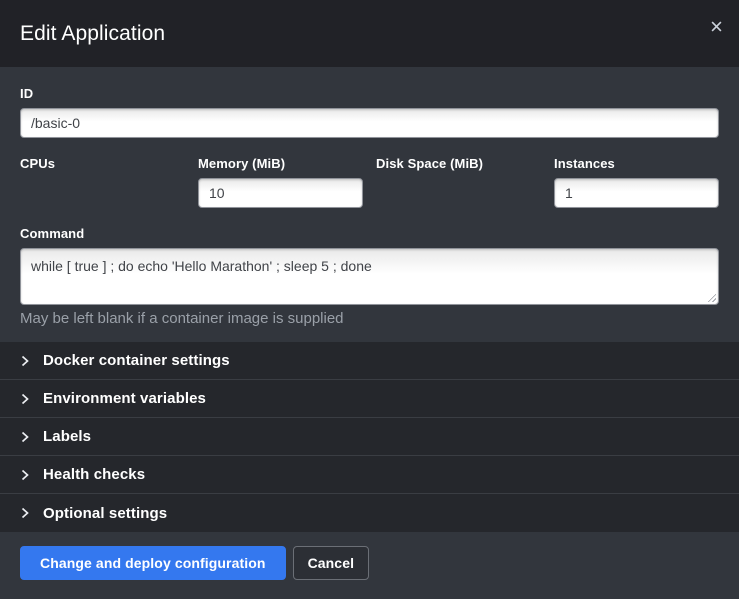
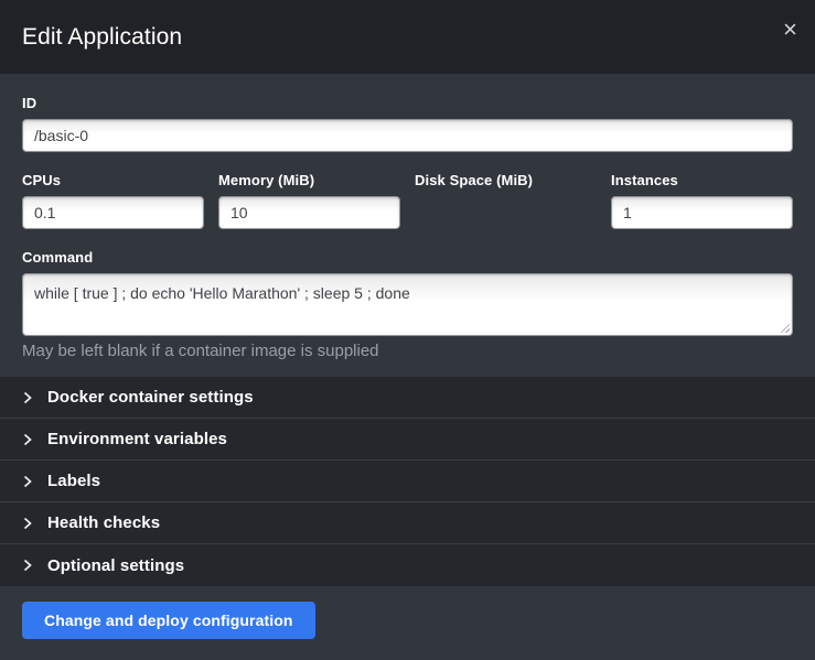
  Edit Application
  ID
  /basic-0
  CPUs
+ 0.1
  Memory (MiB)
  10
  Disk Space (MiB)
  Instances
  1
  Command
  while [ true ] ; do echo 'Hello Marathon' ; sleep 5 ; done
  May be left blank if a container image is supplied
  Docker container settings
  Environment variables
  Labels
  Health checks
  Optional settings
  Change and deploy configuration
- Cancel
